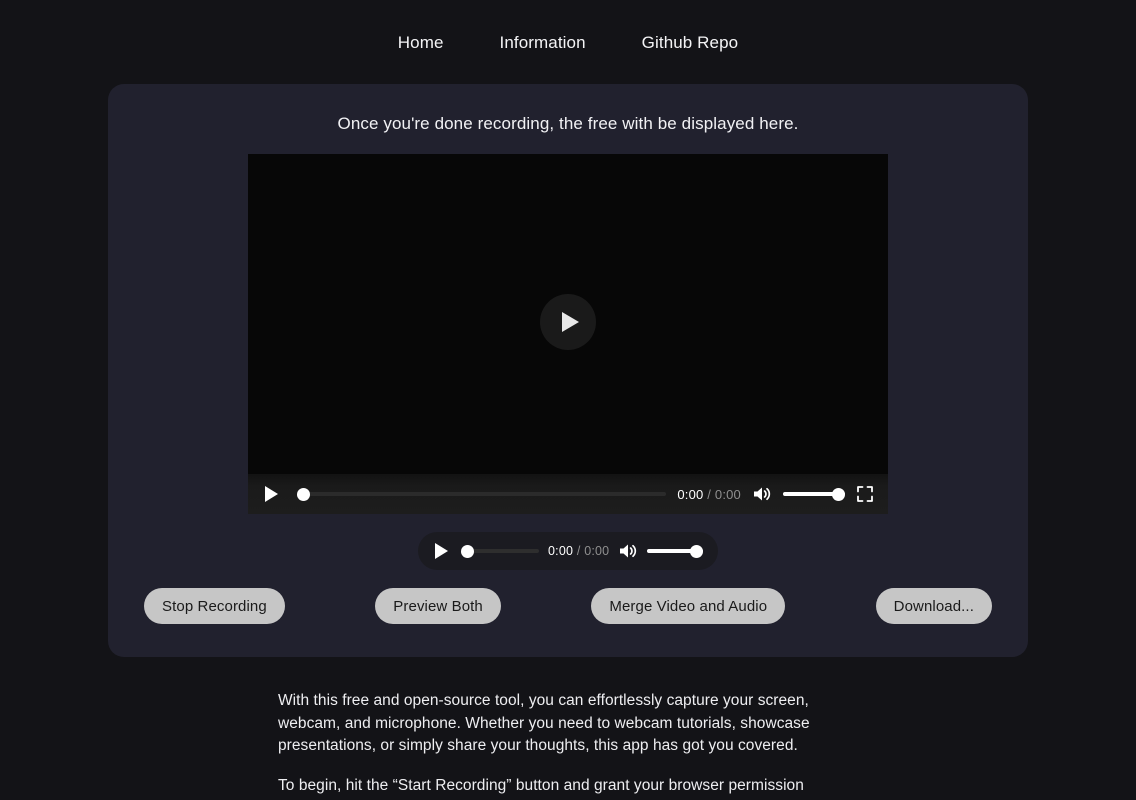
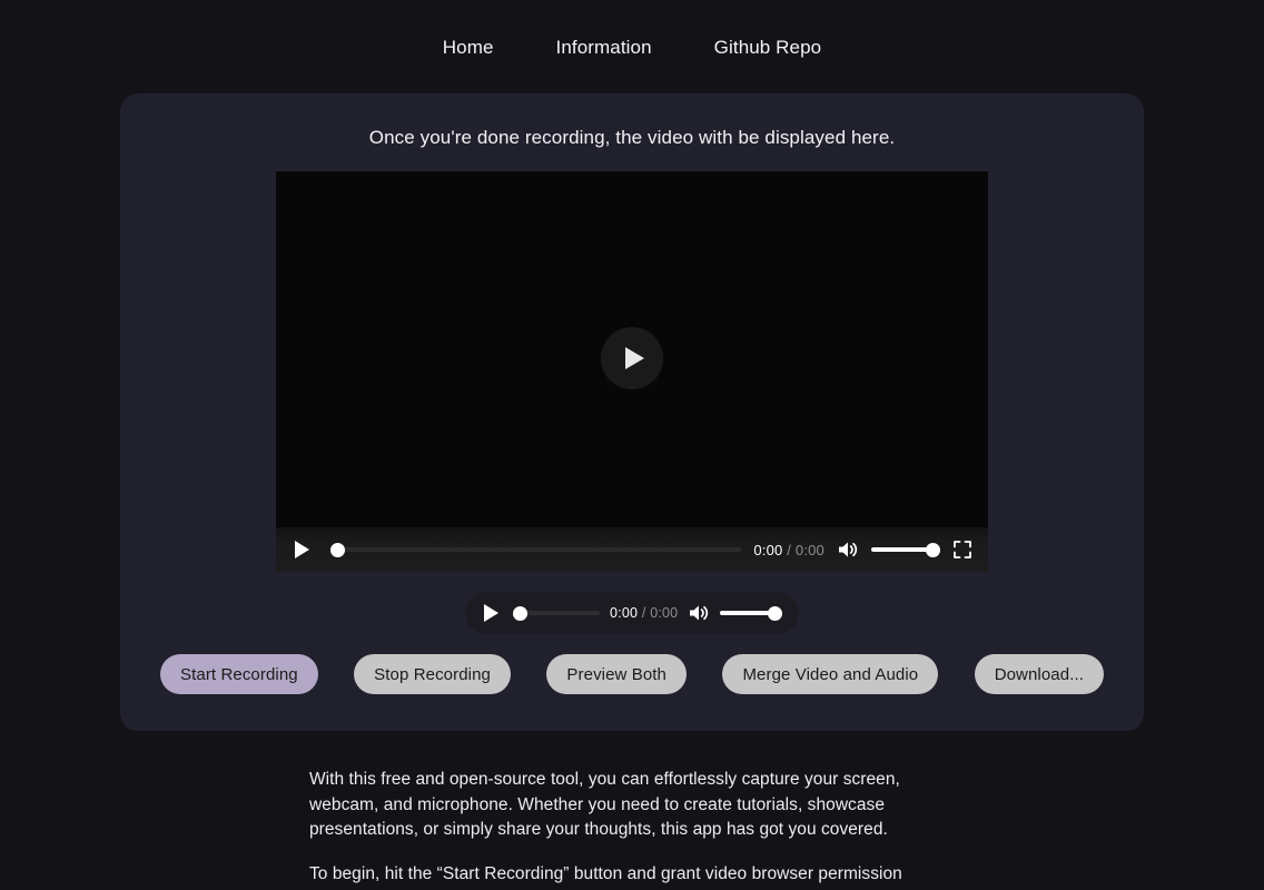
  Home
  Information
  Github Repo
- Once you're done recording, the free with be displayed here.
+ Once you're done recording, the video with be displayed here.
  0:00 / 0:00
  0:00 / 0:00
+ Start Recording
  Stop Recording
  Preview Both
  Merge Video and Audio
  Download...
- With this free and open-source tool, you can effortlessly capture your screen, webcam, and microphone. Whether you need to webcam tutorials, showcase presentations, or simply share your thoughts, this app has got you covered.
+ With this free and open-source tool, you can effortlessly capture your screen, webcam, and microphone. Whether you need to create tutorials, showcase presentations, or simply share your thoughts, this app has got you covered.
- To begin, hit the “Start Recording” button and grant your browser permission
+ To begin, hit the “Start Recording” button and grant video browser permission
